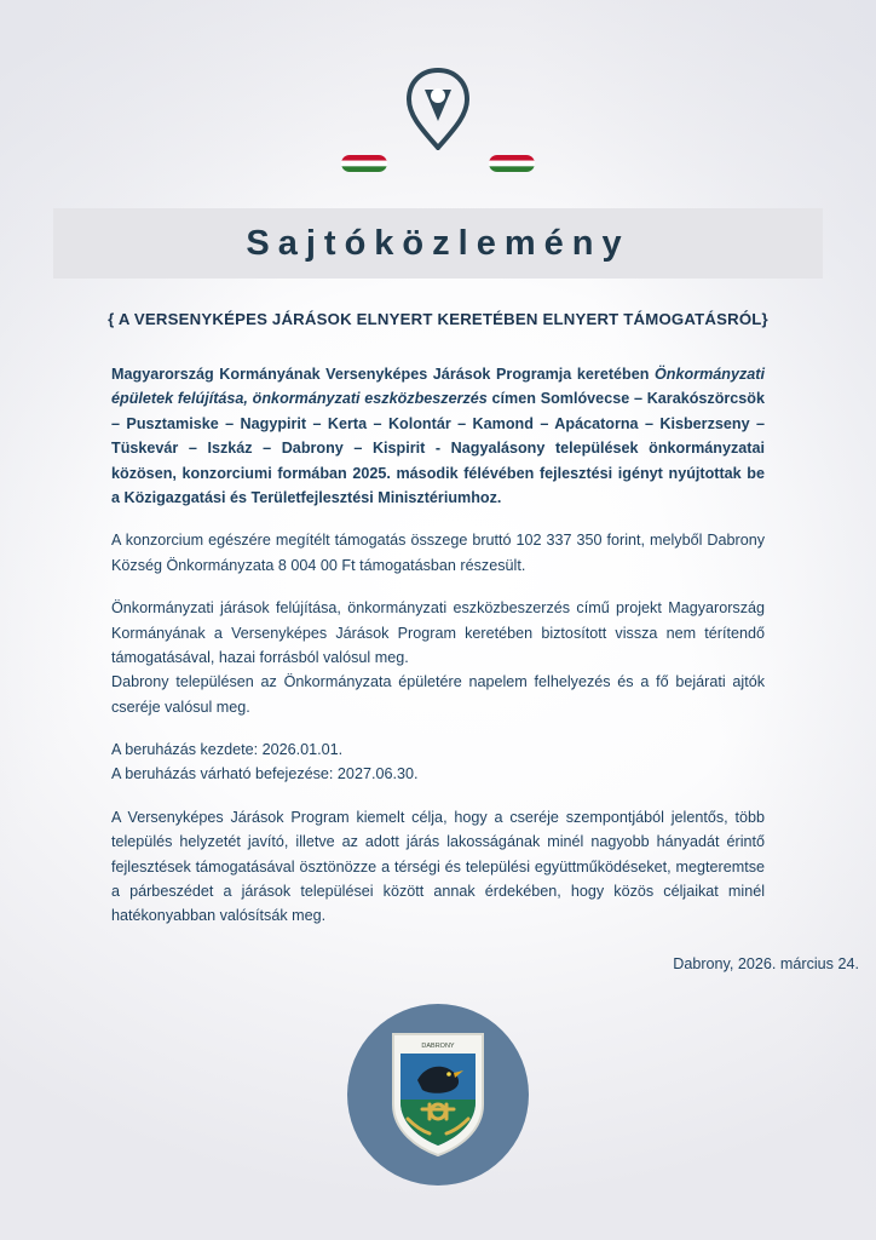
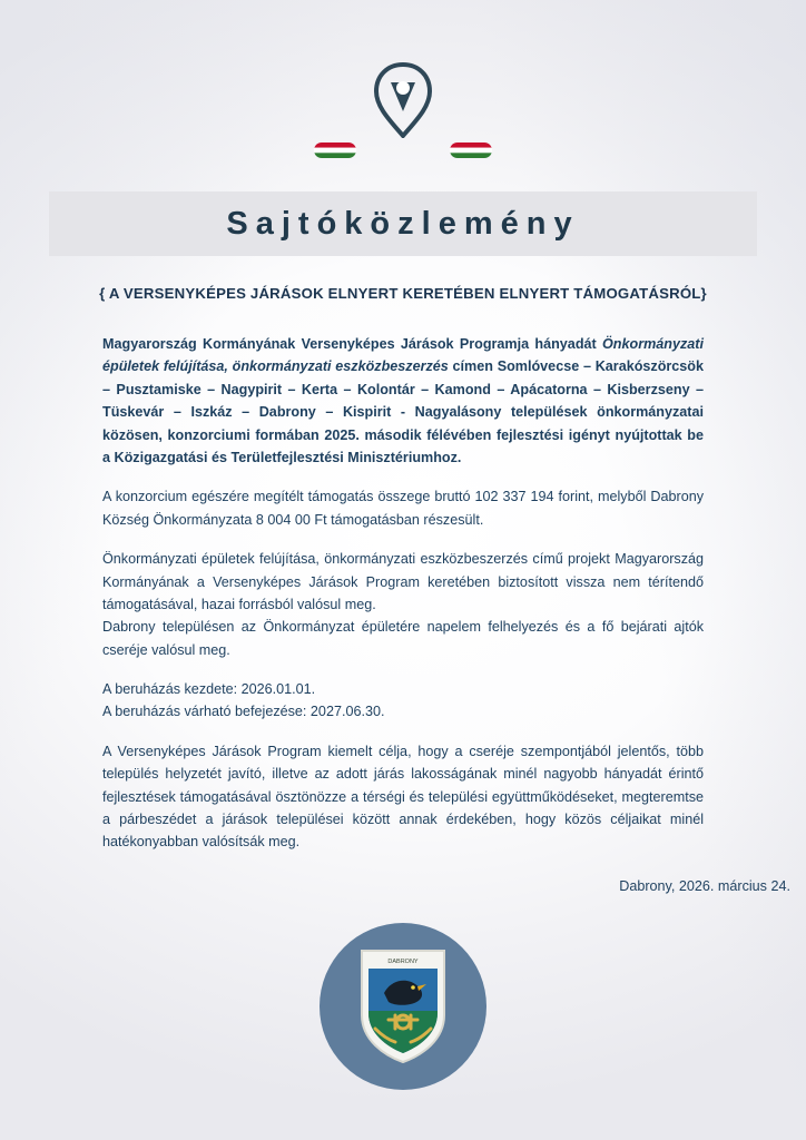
  Sajtóközlemény
  { A VERSENYKÉPES JÁRÁSOK ELNYERT KERETÉBEN ELNYERT TÁMOGATÁSRÓL}
- Magyarország Kormányának Versenyképes Járások Programja keretében Önkormányzati épületek felújítása, önkormányzati eszközbeszerzés címen Somlóvecse – Karakószörcsök – Pusztamiske – Nagypirit – Kerta – Kolontár – Kamond – Apácatorna – Kisberzseny – Tüskevár – Iszkáz – Dabrony – Kispirit - Nagyalásony települések önkormányzatai közösen, konzorciumi formában 2025. második félévében fejlesztési igényt nyújtottak be a Közigazgatási és Területfejlesztési Minisztériumhoz.
+ Magyarország Kormányának Versenyképes Járások Programja hányadát Önkormányzati épületek felújítása, önkormányzati eszközbeszerzés címen Somlóvecse – Karakószörcsök – Pusztamiske – Nagypirit – Kerta – Kolontár – Kamond – Apácatorna – Kisberzseny – Tüskevár – Iszkáz – Dabrony – Kispirit - Nagyalásony települések önkormányzatai közösen, konzorciumi formában 2025. második félévében fejlesztési igényt nyújtottak be a Közigazgatási és Területfejlesztési Minisztériumhoz.
- A konzorcium egészére megítélt támogatás összege bruttó 102 337 350 forint, melyből Dabrony Község Önkormányzata 8 004 00 Ft támogatásban részesült.
+ A konzorcium egészére megítélt támogatás összege bruttó 102 337 194 forint, melyből Dabrony Község Önkormányzata 8 004 00 Ft támogatásban részesült.
- Önkormányzati járások felújítása, önkormányzati eszközbeszerzés című projekt Magyarország Kormányának a Versenyképes Járások Program keretében biztosított vissza nem térítendő támogatásával, hazai forrásból valósul meg.
+ Önkormányzati épületek felújítása, önkormányzati eszközbeszerzés című projekt Magyarország Kormányának a Versenyképes Járások Program keretében biztosított vissza nem térítendő támogatásával, hazai forrásból valósul meg.
- Dabrony településen az Önkormányzata épületére napelem felhelyezés és a fő bejárati ajtók cseréje valósul meg.
+ Dabrony településen az Önkormányzat épületére napelem felhelyezés és a fő bejárati ajtók cseréje valósul meg.
  A beruházás kezdete: 2026.01.01.
  A beruházás várható befejezése: 2027.06.30.
  A Versenyképes Járások Program kiemelt célja, hogy a cseréje szempontjából jelentős, több település helyzetét javító, illetve az adott járás lakosságának minél nagyobb hányadát érintő fejlesztések támogatásával ösztönözze a térségi és települési együttműködéseket, megteremtse a párbeszédet a járások települései között annak érdekében, hogy közös céljaikat minél hatékonyabban valósítsák meg.
  Dabrony, 2026. március 24.
